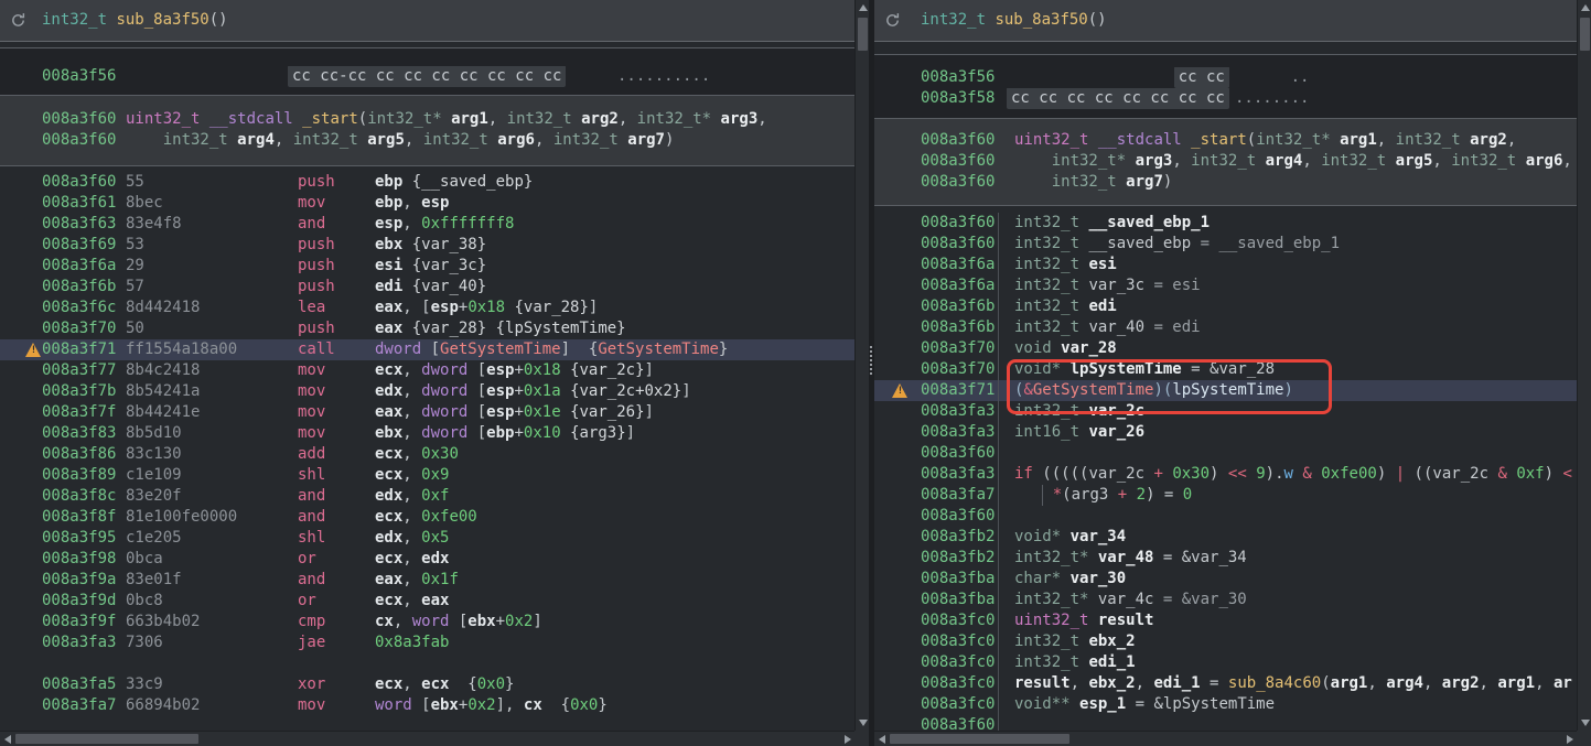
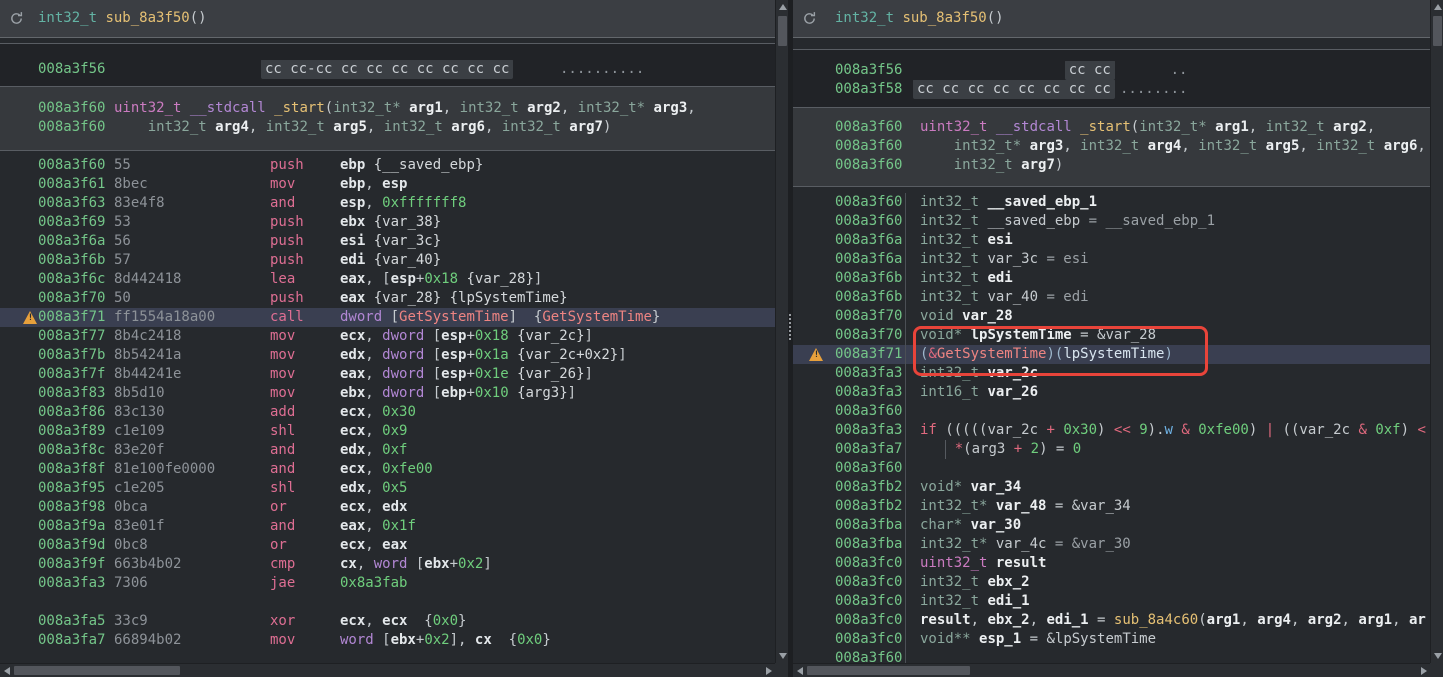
  int32_t sub_8a3f50()
  008a3f56
  cc cc-cc cc cc cc cc cc cc cc
  ..........
  008a3f60
  uint32_t __stdcall _start(int32_t* arg1, int32_t arg2, int32_t* arg3,
  008a3f60
  int32_t arg4, int32_t arg5, int32_t arg6, int32_t arg7)
  008a3f60
  55
  push
  ebp {__saved_ebp}
  008a3f61
  8bec
  mov
  ebp, esp
  008a3f63
  83e4f8
  and
  esp, 0xfffffff8
  008a3f69
  53
  push
  ebx {var_38}
  008a3f6a
- 29
+ 56
  push
  esi {var_3c}
  008a3f6b
  57
  push
  edi {var_40}
  008a3f6c
  8d442418
  lea
  eax, [esp+0x18 {var_28}]
  008a3f70
  50
  push
  eax {var_28} {lpSystemTime}
  008a3f71
  ff1554a18a00
  call
  dword [GetSystemTime] {GetSystemTime}
  008a3f77
  8b4c2418
  mov
  ecx, dword [esp+0x18 {var_2c}]
  008a3f7b
  8b54241a
  mov
  edx, dword [esp+0x1a {var_2c+0x2}]
  008a3f7f
  8b44241e
  mov
  eax, dword [esp+0x1e {var_26}]
  008a3f83
  8b5d10
  mov
  ebx, dword [ebp+0x10 {arg3}]
  008a3f86
  83c130
  add
  ecx, 0x30
  008a3f89
  c1e109
  shl
  ecx, 0x9
  008a3f8c
  83e20f
  and
  edx, 0xf
  008a3f8f
  81e100fe0000
  and
  ecx, 0xfe00
  008a3f95
  c1e205
  shl
  edx, 0x5
  008a3f98
  0bca
  or
  ecx, edx
  008a3f9a
  83e01f
  and
  eax, 0x1f
  008a3f9d
  0bc8
  or
  ecx, eax
  008a3f9f
  663b4b02
  cmp
  cx, word [ebx+0x2]
  008a3fa3
  7306
  jae
  0x8a3fab
  008a3fa5
  33c9
  xor
  ecx, ecx {0x0}
  008a3fa7
  66894b02
  mov
  word [ebx+0x2], cx {0x0}
  int32_t sub_8a3f50()
  008a3f56
  cc cc
  ..
  008a3f58
  cc cc cc cc cc cc cc cc
  ........
  008a3f60
  uint32_t __stdcall _start(int32_t* arg1, int32_t arg2,
  008a3f60
  int32_t* arg3, int32_t arg4, int32_t arg5, int32_t arg6,
  008a3f60
  int32_t arg7)
  008a3f60
  int32_t __saved_ebp_1
  008a3f60
  int32_t __saved_ebp = __saved_ebp_1
  008a3f6a
  int32_t esi
  008a3f6a
  int32_t var_3c = esi
  008a3f6b
  int32_t edi
  008a3f6b
  int32_t var_40 = edi
  008a3f70
  void var_28
  008a3f70
  void* lpSystemTime = &var_28
  008a3f71
  (&GetSystemTime)(lpSystemTime)
  008a3fa3
  int32_t var_2c
  008a3fa3
  int16_t var_26
  008a3f60
  008a3fa3
  if (((((var_2c + 0x30) << 9).w & 0xfe00) | ((var_2c & 0xf) <
  008a3fa7
  *(arg3 + 2) = 0
  008a3f60
  008a3fb2
  void* var_34
  008a3fb2
  int32_t* var_48 = &var_34
  008a3fba
  char* var_30
  008a3fba
  int32_t* var_4c = &var_30
  008a3fc0
  uint32_t result
  008a3fc0
  int32_t ebx_2
  008a3fc0
  int32_t edi_1
  008a3fc0
  result, ebx_2, edi_1 = sub_8a4c60(arg1, arg4, arg2, arg1, ar
  008a3fc0
  void** esp_1 = &lpSystemTime
  008a3f60
